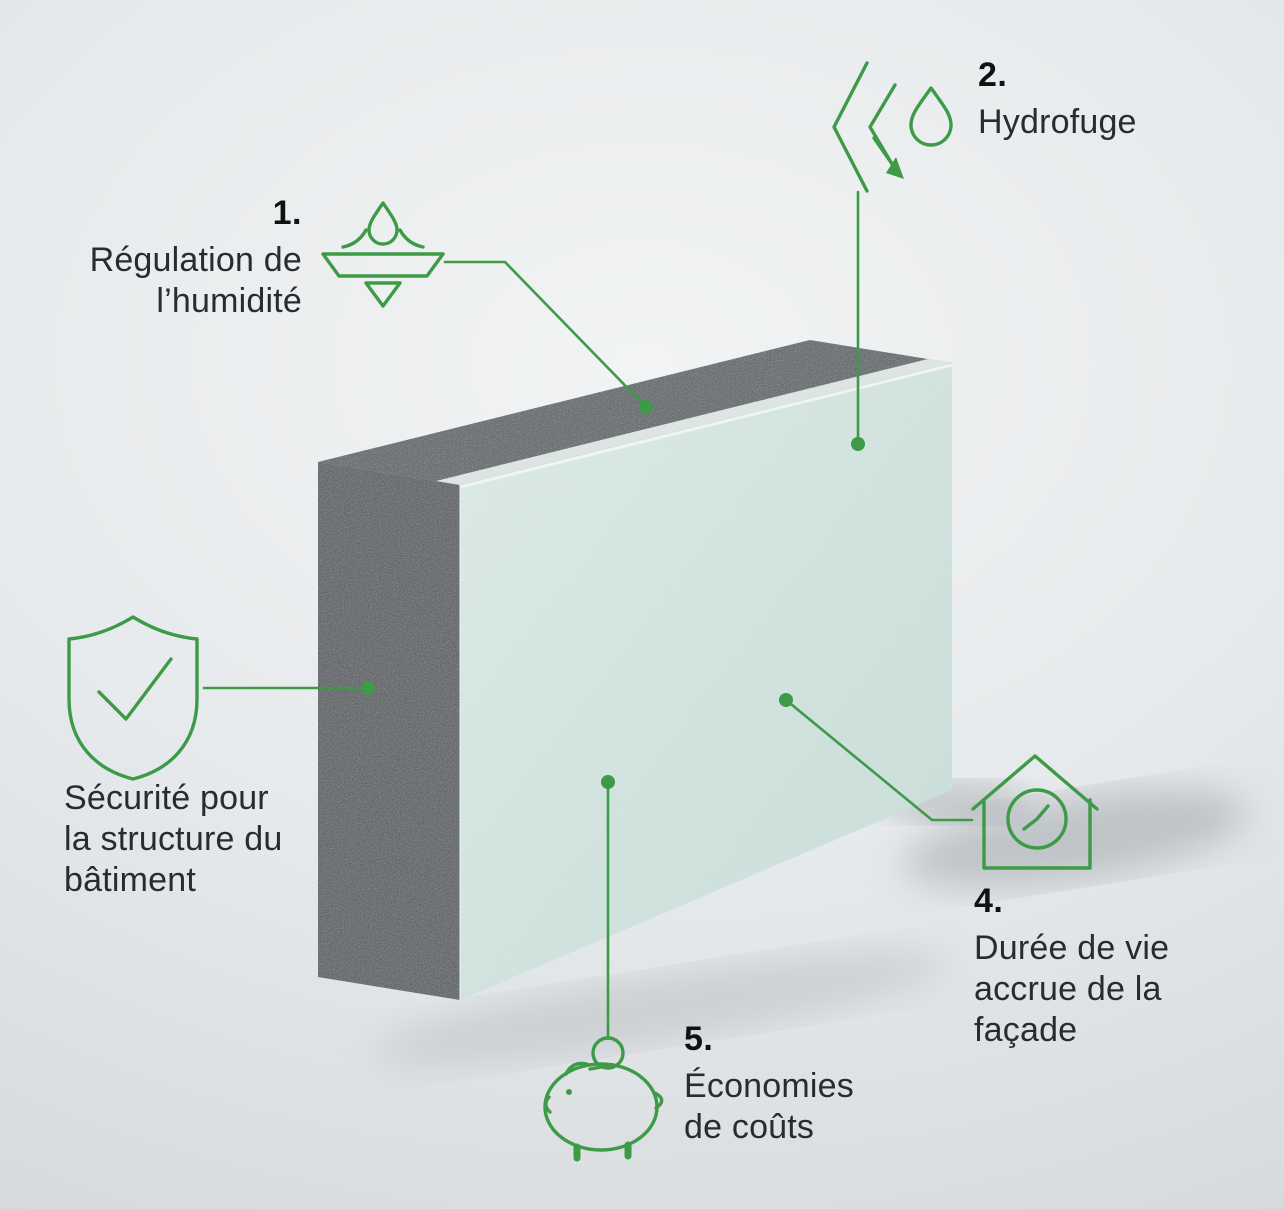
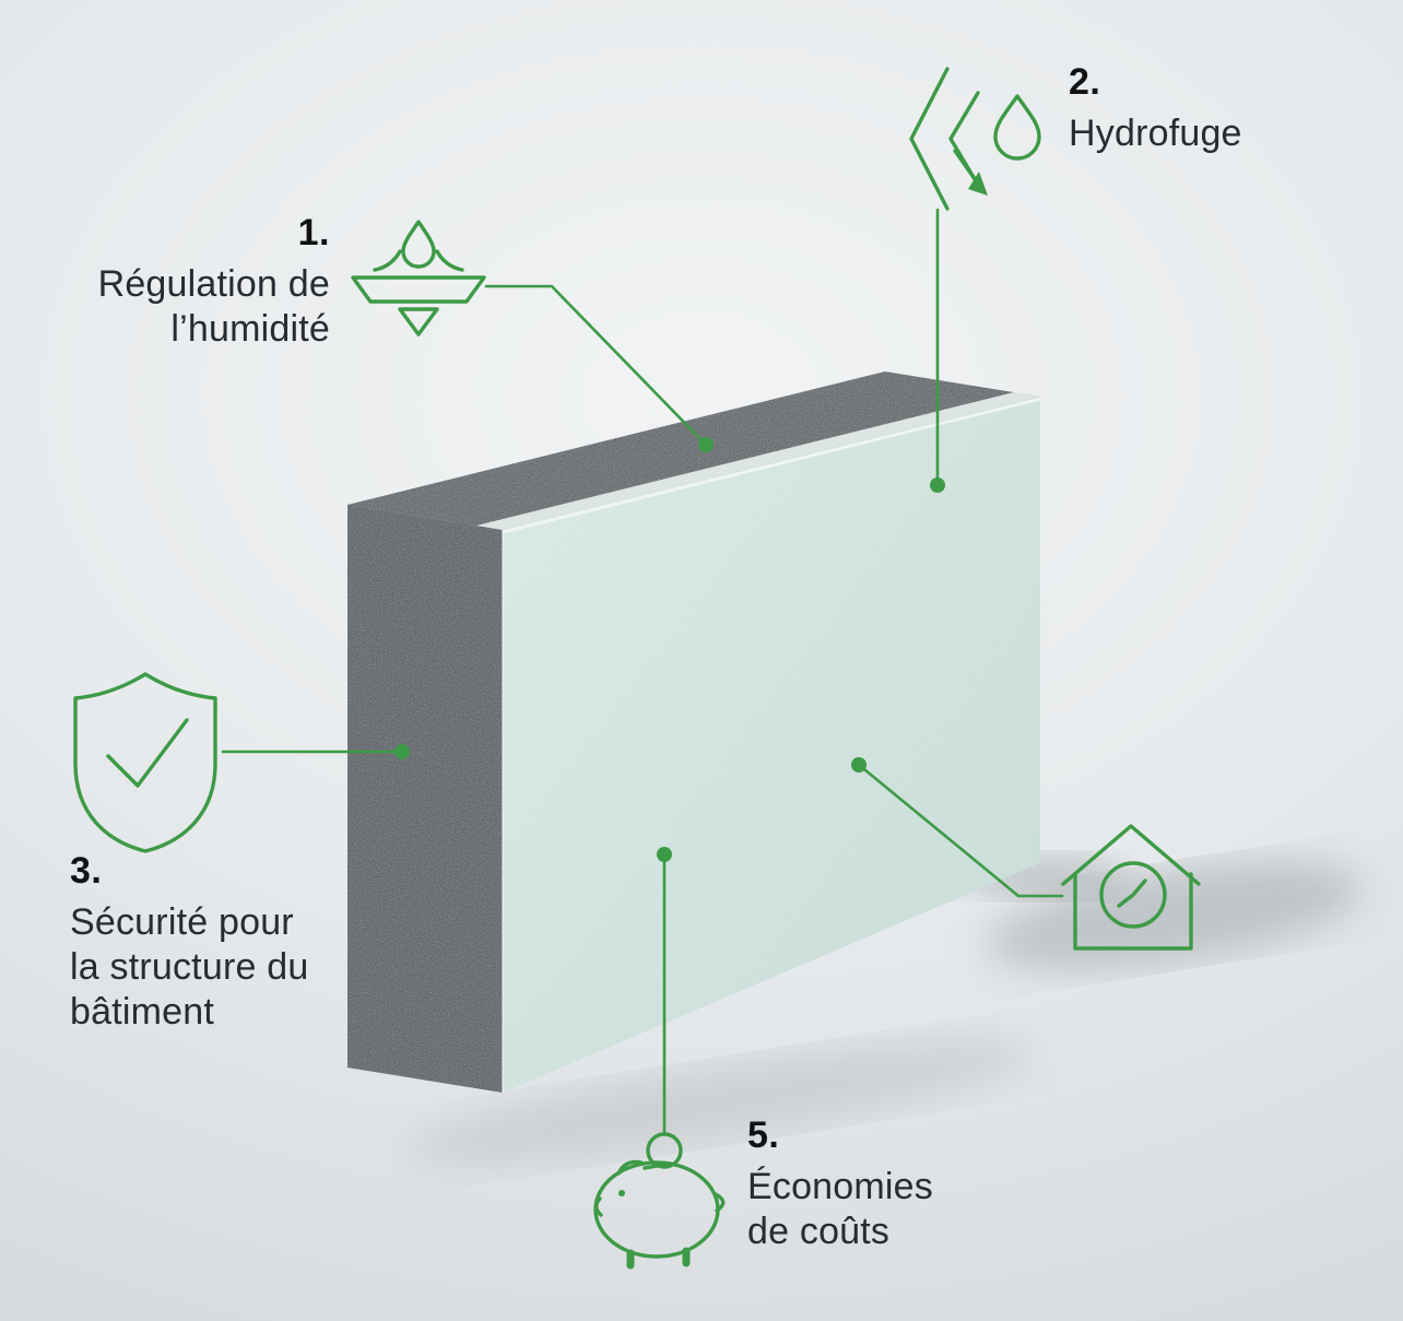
  1.
  Régulation de
  l’humidité
  2.
  Hydrofuge
+ 3.
  Sécurité pour
  la structure du
  bâtiment
- 4.
- Durée de vie
- accrue de la
- façade
  5.
  Économies
  de coûts
